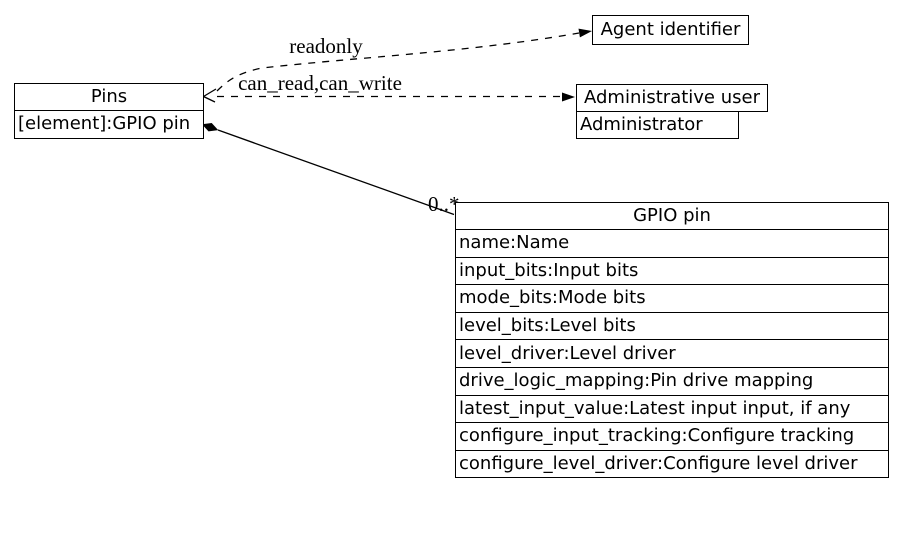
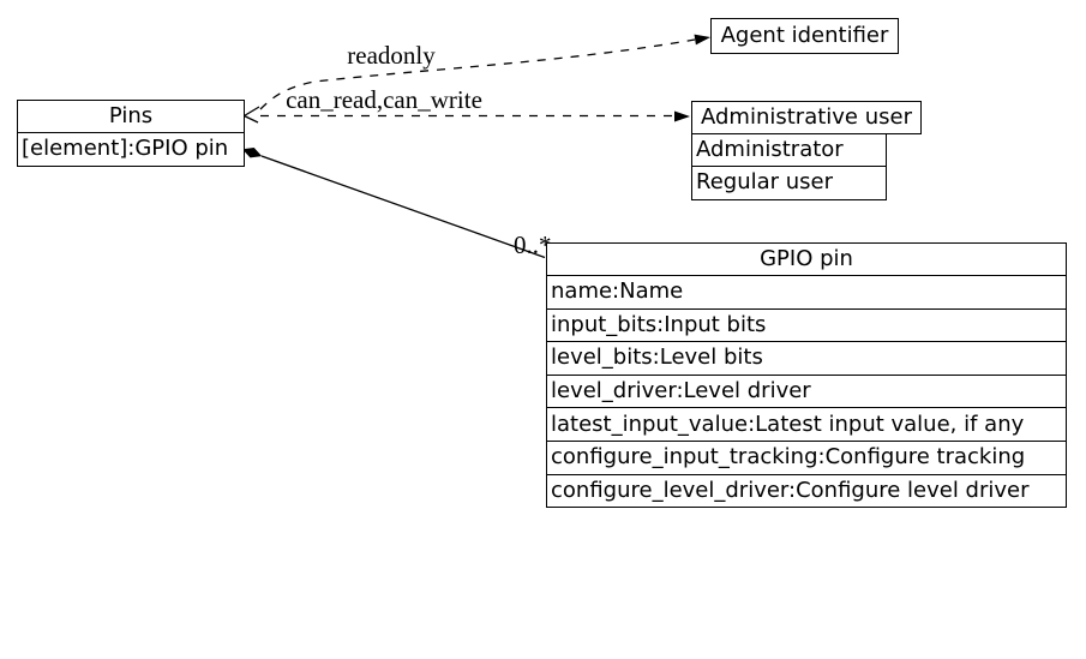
  readonly
  can_read,can_write
  0..
  Pins
  [element]:GPIO pin
  Agent identifier
  Administrative user
  Administrator
+ Regular user
  GPIO pin
  name:Name
  input_bits:Input bits
- mode_bits:Mode bits
  level_bits:Level bits
  level_driver:Level driver
- drive_logic_mapping:Pin drive mapping
- latest_input_value:Latest input input, if any
+ latest_input_value:Latest input value, if any
  configure_input_tracking:Configure tracking
  configure_level_driver:Configure level driver
